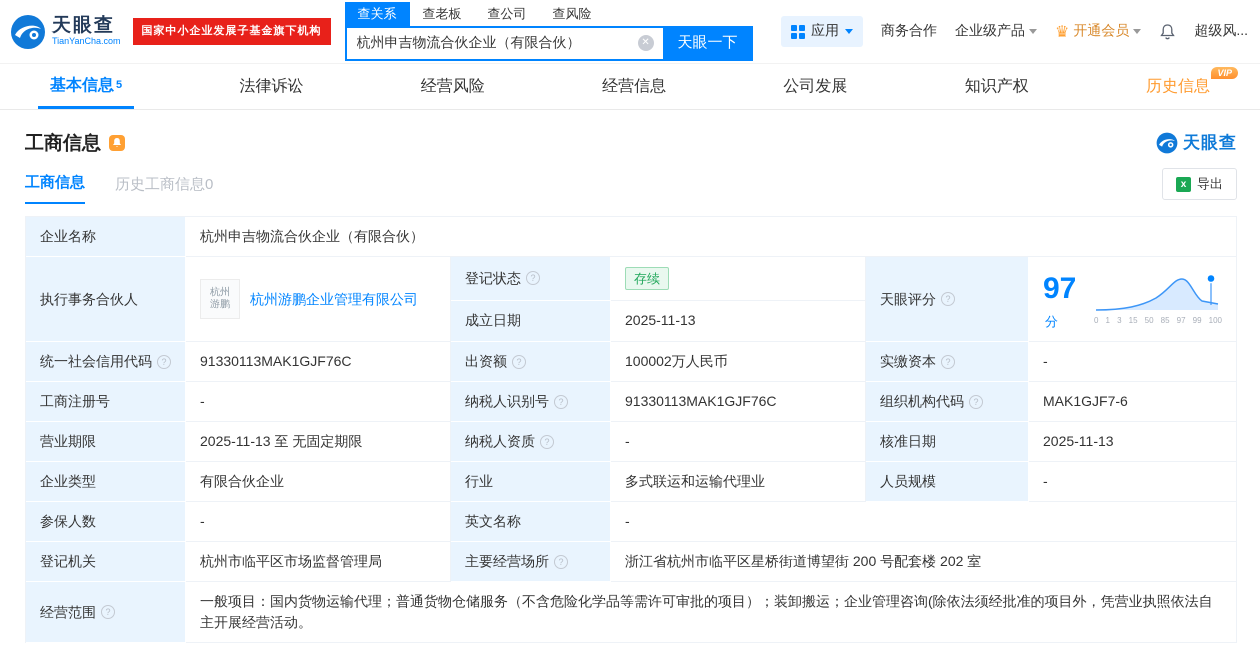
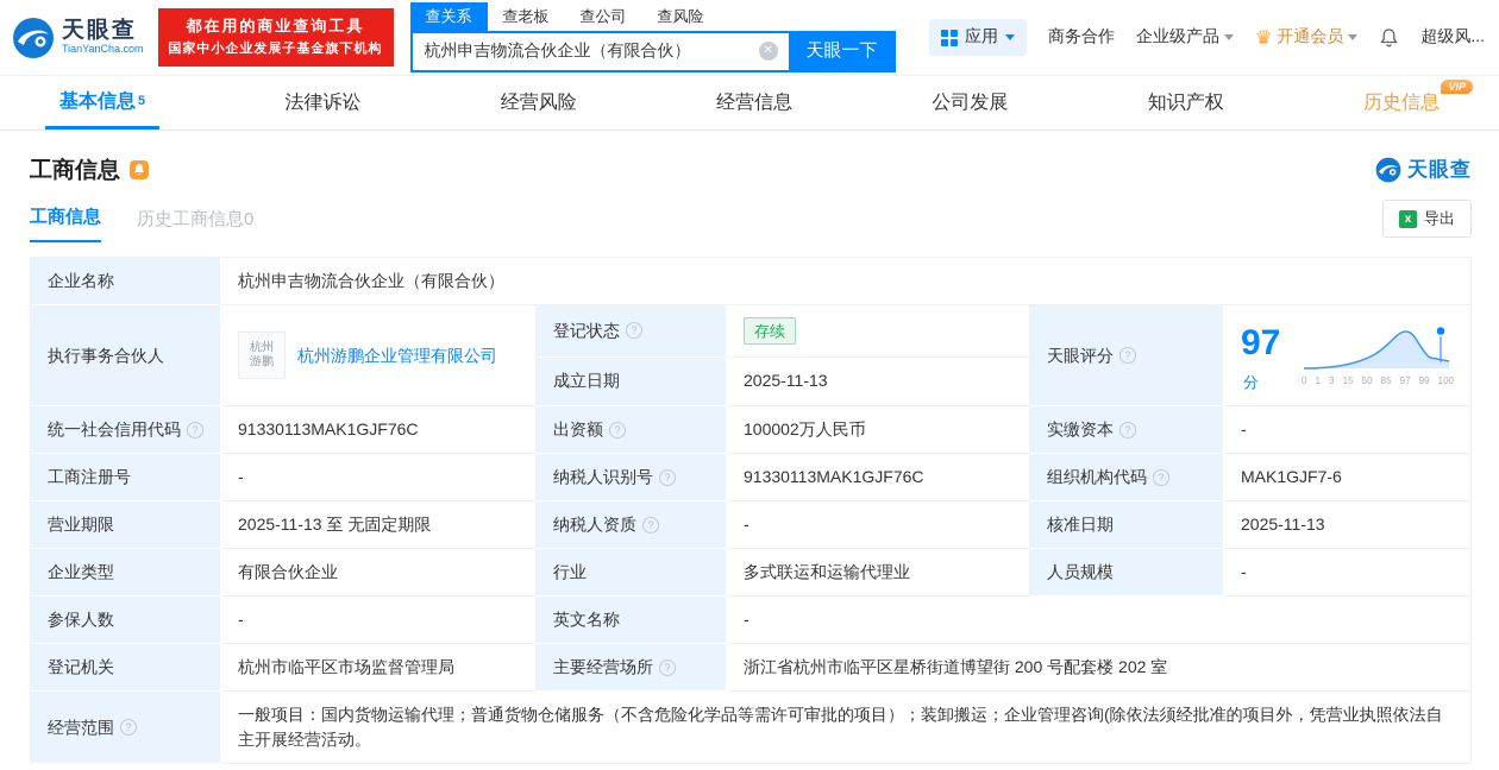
  天眼查
  TianYanCha.com
+ 都在用的商业查询工具
  国家中小企业发展子基金旗下机构
  查关系
  查老板
  查公司
  查风险
  杭州申吉物流合伙企业（有限合伙）
  天眼一下
  应用
  商务合作
  企业级产品
  开通会员
  超级风...
  基本信息
  5
  法律诉讼
  经营风险
  经营信息
  公司发展
  知识产权
  历史信息
  VIP
  工商信息
  天眼查
  工商信息
  历史工商信息0
  导出
  企业名称	杭州申吉物流合伙企业（有限合伙）
  执行事务合伙人	杭州 游鹏 杭州游鹏企业管理有限公司	登记状态	存续	天眼评分	97分 0 1 3 15 50 85 97 99 100
  成立日期	2025-11-13
  统一社会信用代码	91330113MAK1GJF76C	出资额	100002万人民币	实缴资本	-
  工商注册号	-	纳税人识别号	91330113MAK1GJF76C	组织机构代码	MAK1GJF7-6
  营业期限	2025-11-13 至 无固定期限	纳税人资质	-	核准日期	2025-11-13
  企业类型	有限合伙企业	行业	多式联运和运输代理业	人员规模	-
  参保人数	-	英文名称	-
  登记机关	杭州市临平区市场监督管理局	主要经营场所	浙江省杭州市临平区星桥街道博望街 200 号配套楼 202 室
  经营范围	一般项目：国内货物运输代理；普通货物仓储服务（不含危险化学品等需许可审批的项目）；装卸搬运；企业管理咨询(除依法须经批准的项目外，凭营业执照依法自主开展经营活动。
